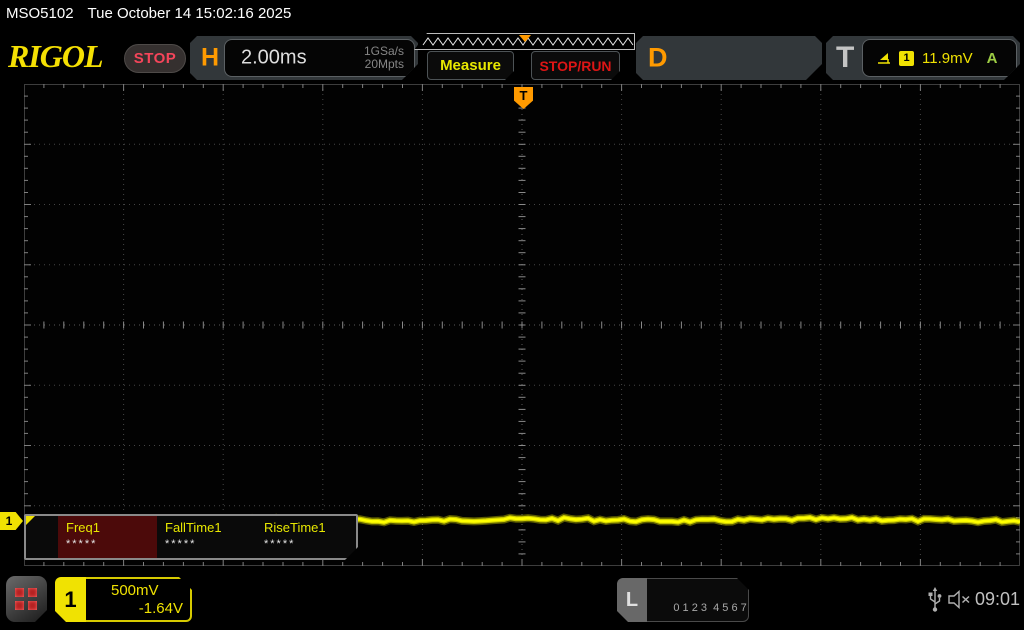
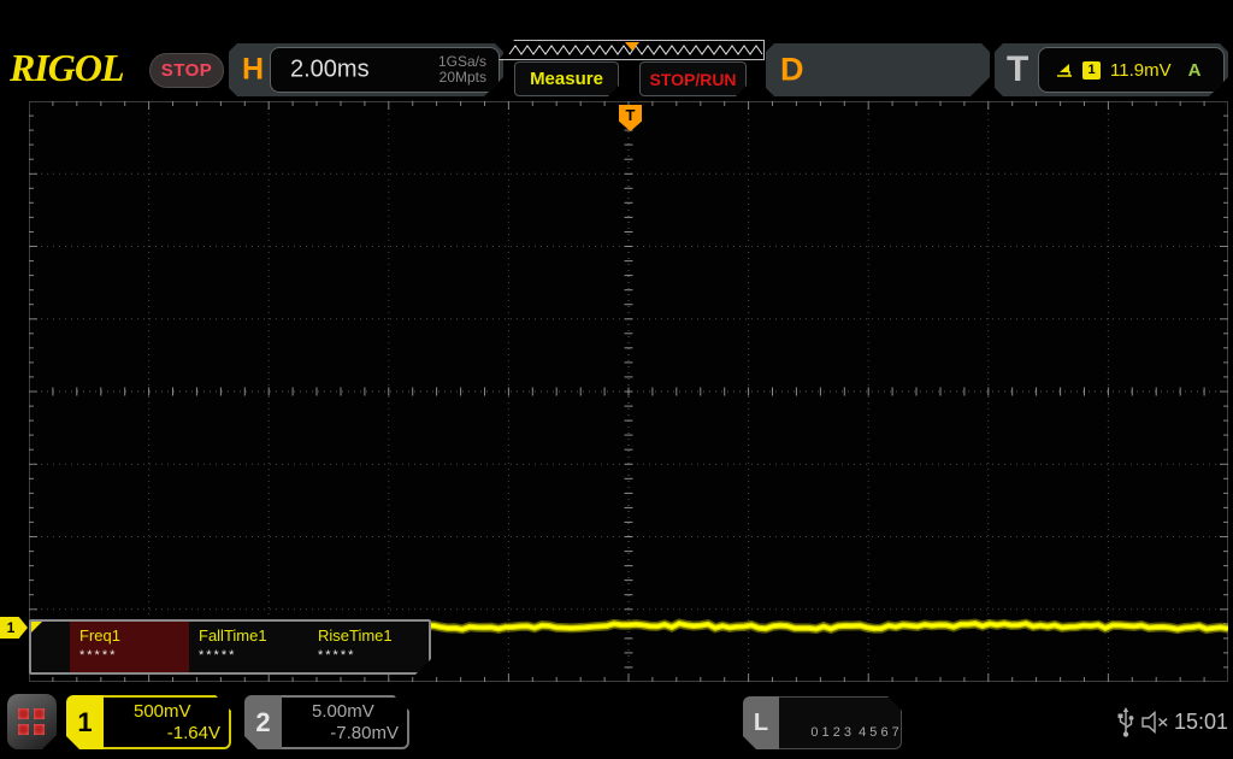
- MSO5102 Tue October 14 15:02:16 2025
  RIGOL
  STOP
  H
  2.00ms
  1GSa/s
  20Mpts
  Measure
  STOP/RUN
  D
  T
  1
  11.9mV
  A
  T
  1
  Freq1
  *****
  FallTime1
  *****
  RiseTime1
  *****
  1
  500mV
  -1.64V
+ 2
+ 5.00mV
+ -7.80mV
  L
  0 1 2 3 4 5 6 7
- 09:01
+ 15:01
